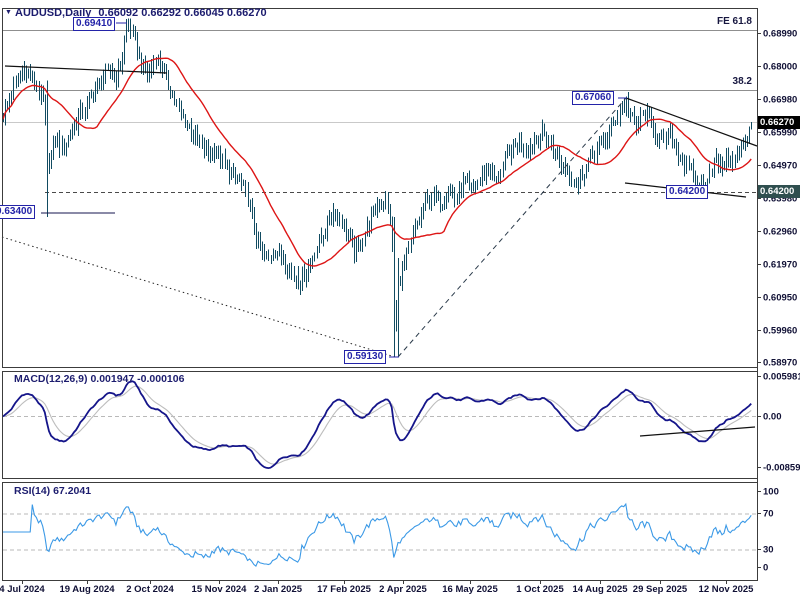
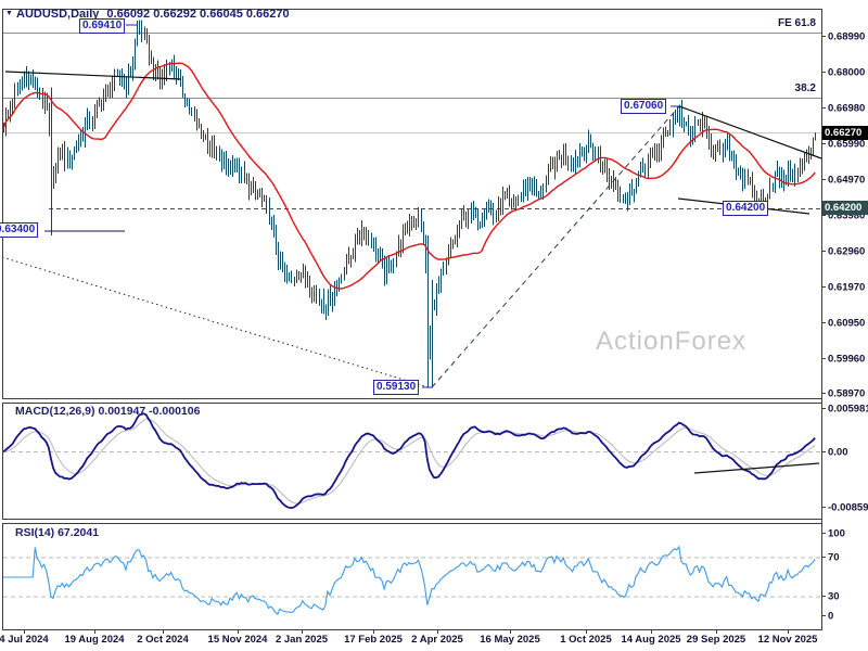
  0.68990
  0.68000
  0.66980
  0.65990
  0.64970
  0.63980
  0.62960
  0.61970
  0.60950
  0.59960
  0.58970
  0.00598
  0.00
  -0.00859
  100
  70
  30
  0
  4 Jul 2024
  19 Aug 2024
  2 Oct 2024
  15 Nov 2024
  2 Jan 2025
  17 Feb 2025
  2 Apr 2025
  16 May 2025
  1 Oct 2025
  14 Aug 2025
  29 Sep 2025
  12 Nov 2025
  AUDUSD,Daily 0.66092 0.66292 0.66045 0.66270
  MACD(12,26,9) 0.001947 -0.000106
  RSI(14) 67.2041
  FE 61.8
  38.2
  0.69410
  0.67060
  .63400
  0.59130
  0.64200
  0.66270
  0.64200
+ ActionForex
